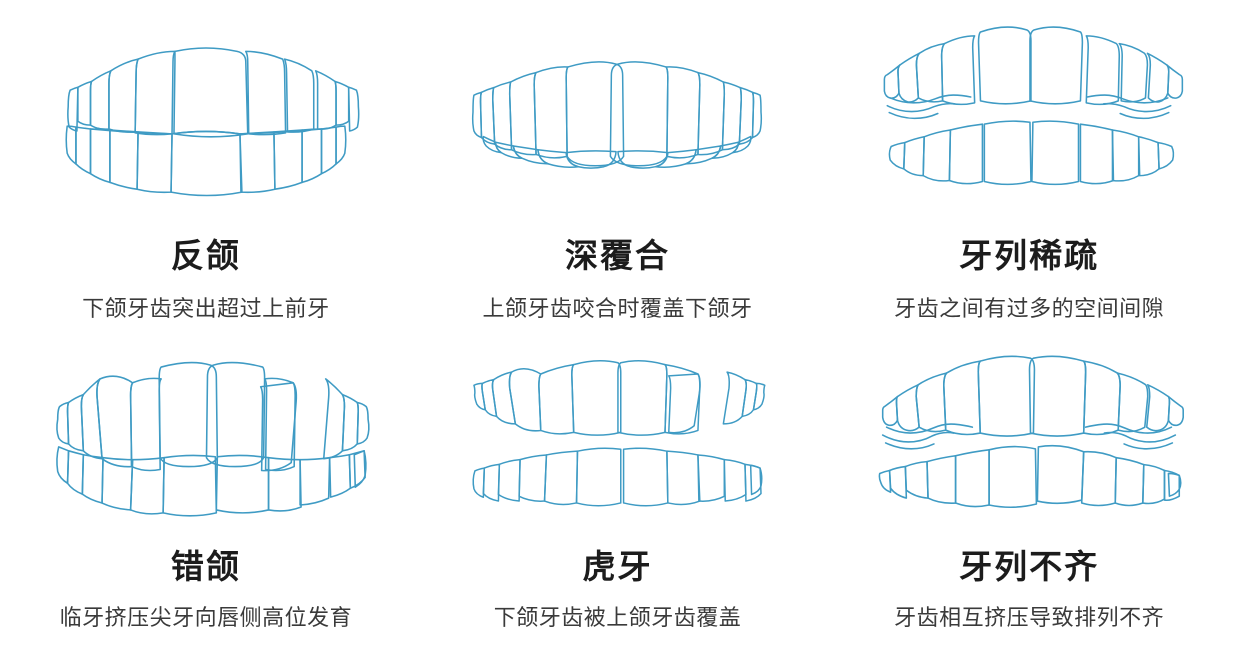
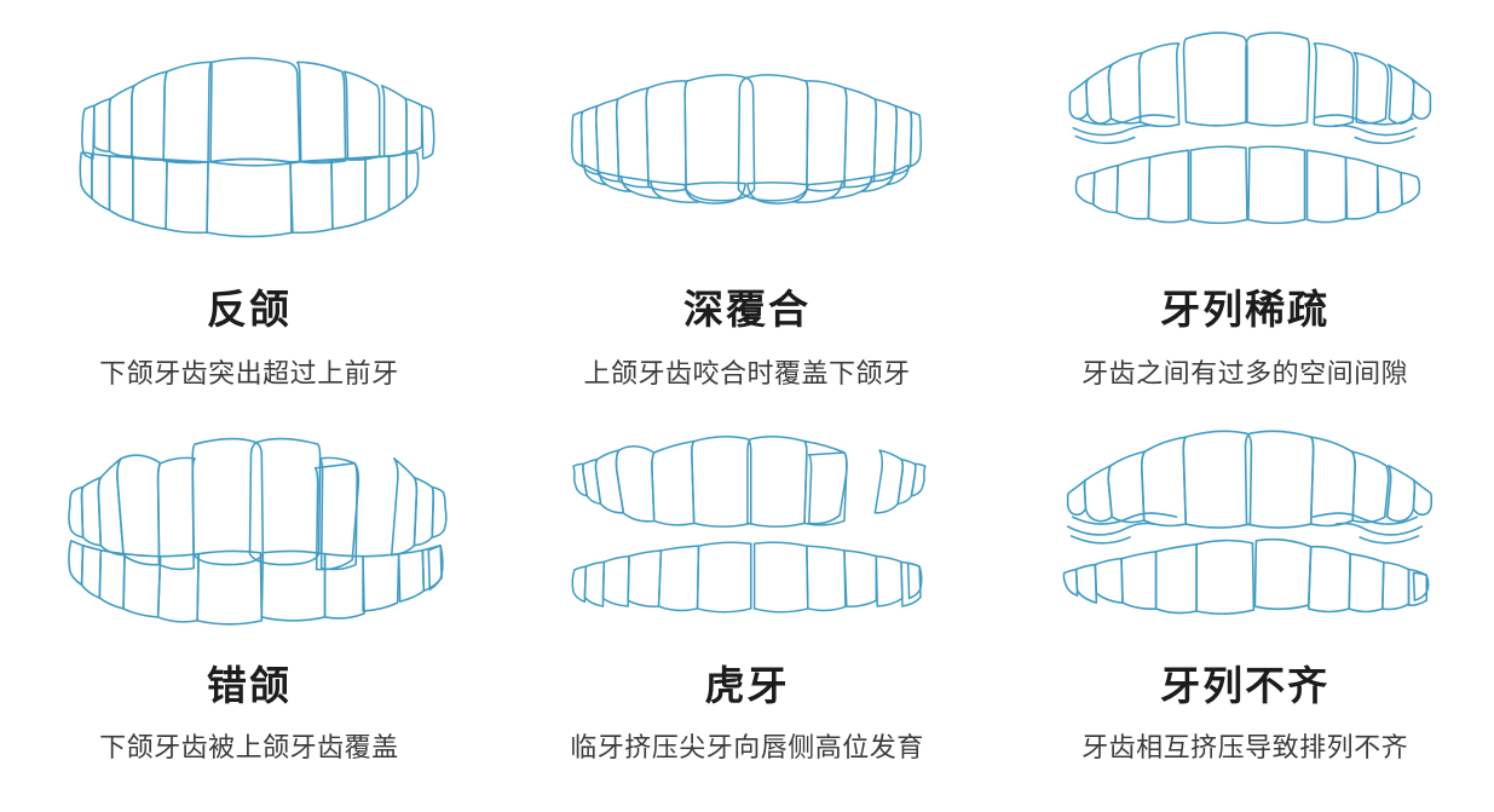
  反颌
  下颌牙齿突出超过上前牙
  深覆合
  上颌牙齿咬合时覆盖下颌牙
  牙列稀疏
  牙齿之间有过多的空间间隙
  错颌
- 临牙挤压尖牙向唇侧高位发育
+ 下颌牙齿被上颌牙齿覆盖
  虎牙
- 下颌牙齿被上颌牙齿覆盖
+ 临牙挤压尖牙向唇侧高位发育
  牙列不齐
  牙齿相互挤压导致排列不齐
